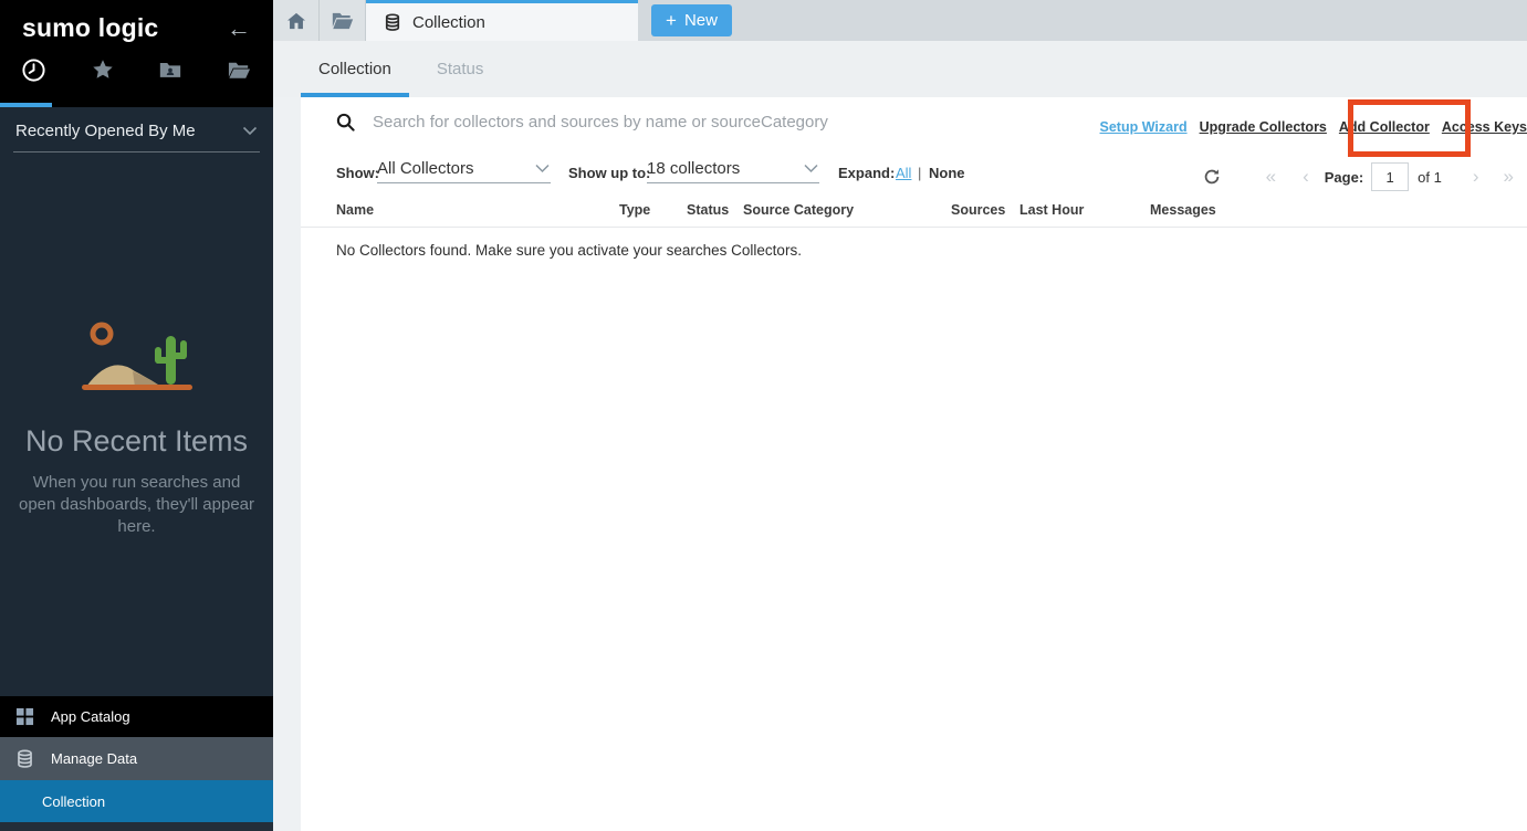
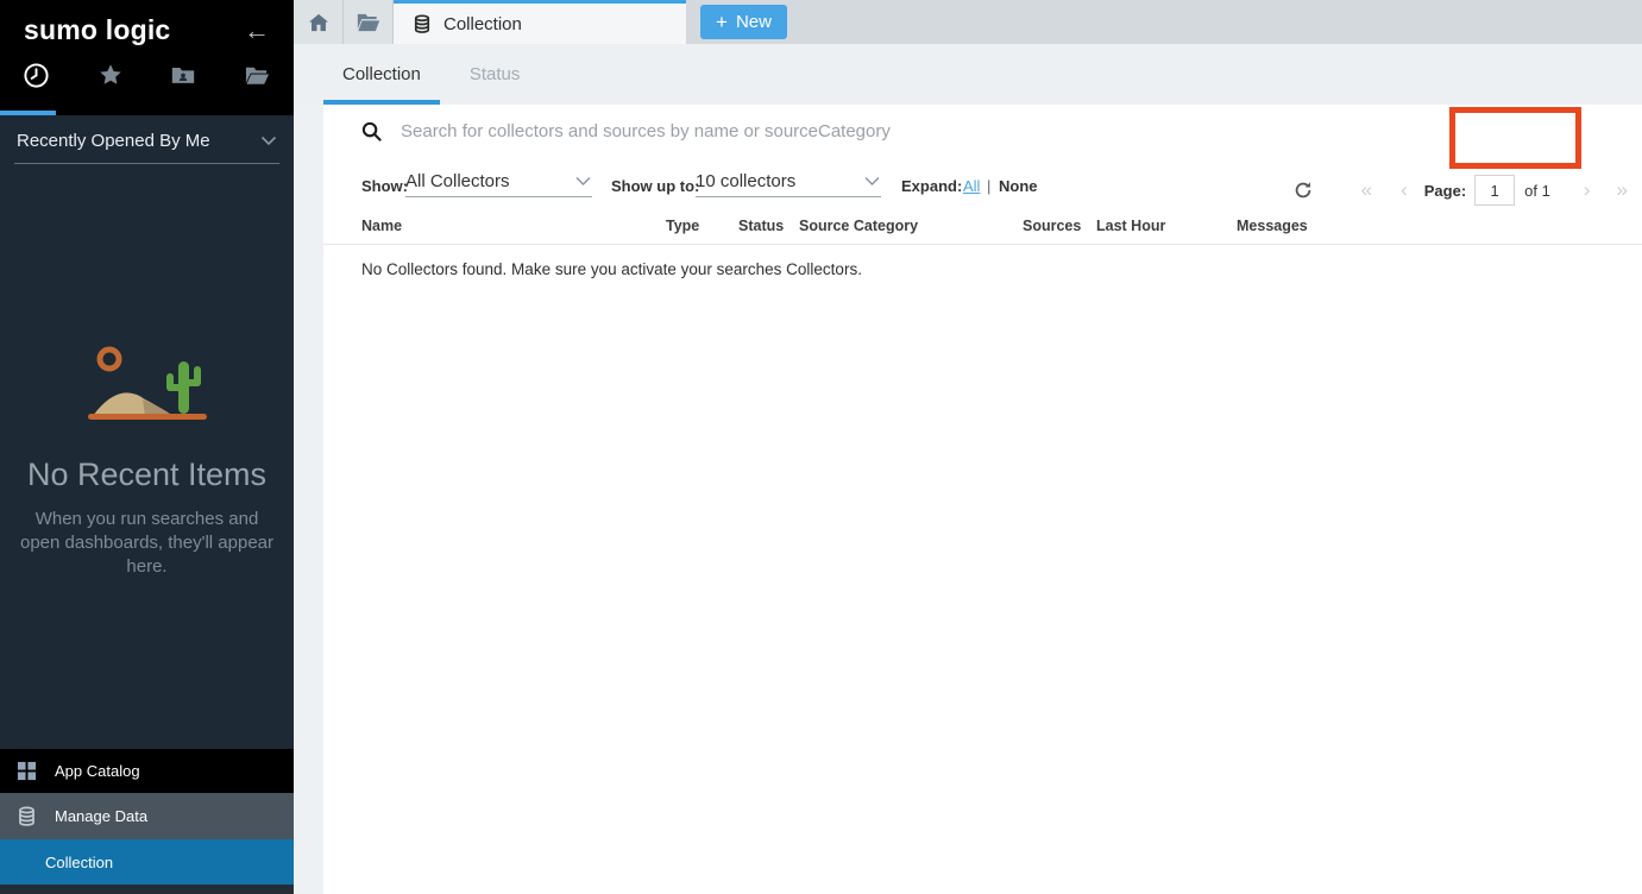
  sumo logic
  ←
  Recently Opened By Me
  No Recent Items
  When you run searches and open dashboards, they'll appear here.
  App Catalog
  Manage Data
  Collection
  Collection
  +
  New
  Collection
  Status
  Search for collectors and sources by name or sourceCategory
- Setup Wizard
- Upgrade Collectors
- Add Collector
- Access Keys
  Show:
  All Collectors
  Show up to:
- 18 collectors
+ 10 collectors
  Expand:
  All
  |
  None
  «
  ‹
  Page:
  1
  of 1
  ›
  »
  Name
  Type
  Status
  Source Category
  Sources
  Last Hour
  Messages
  No Collectors found. Make sure you activate your searches Collectors.
